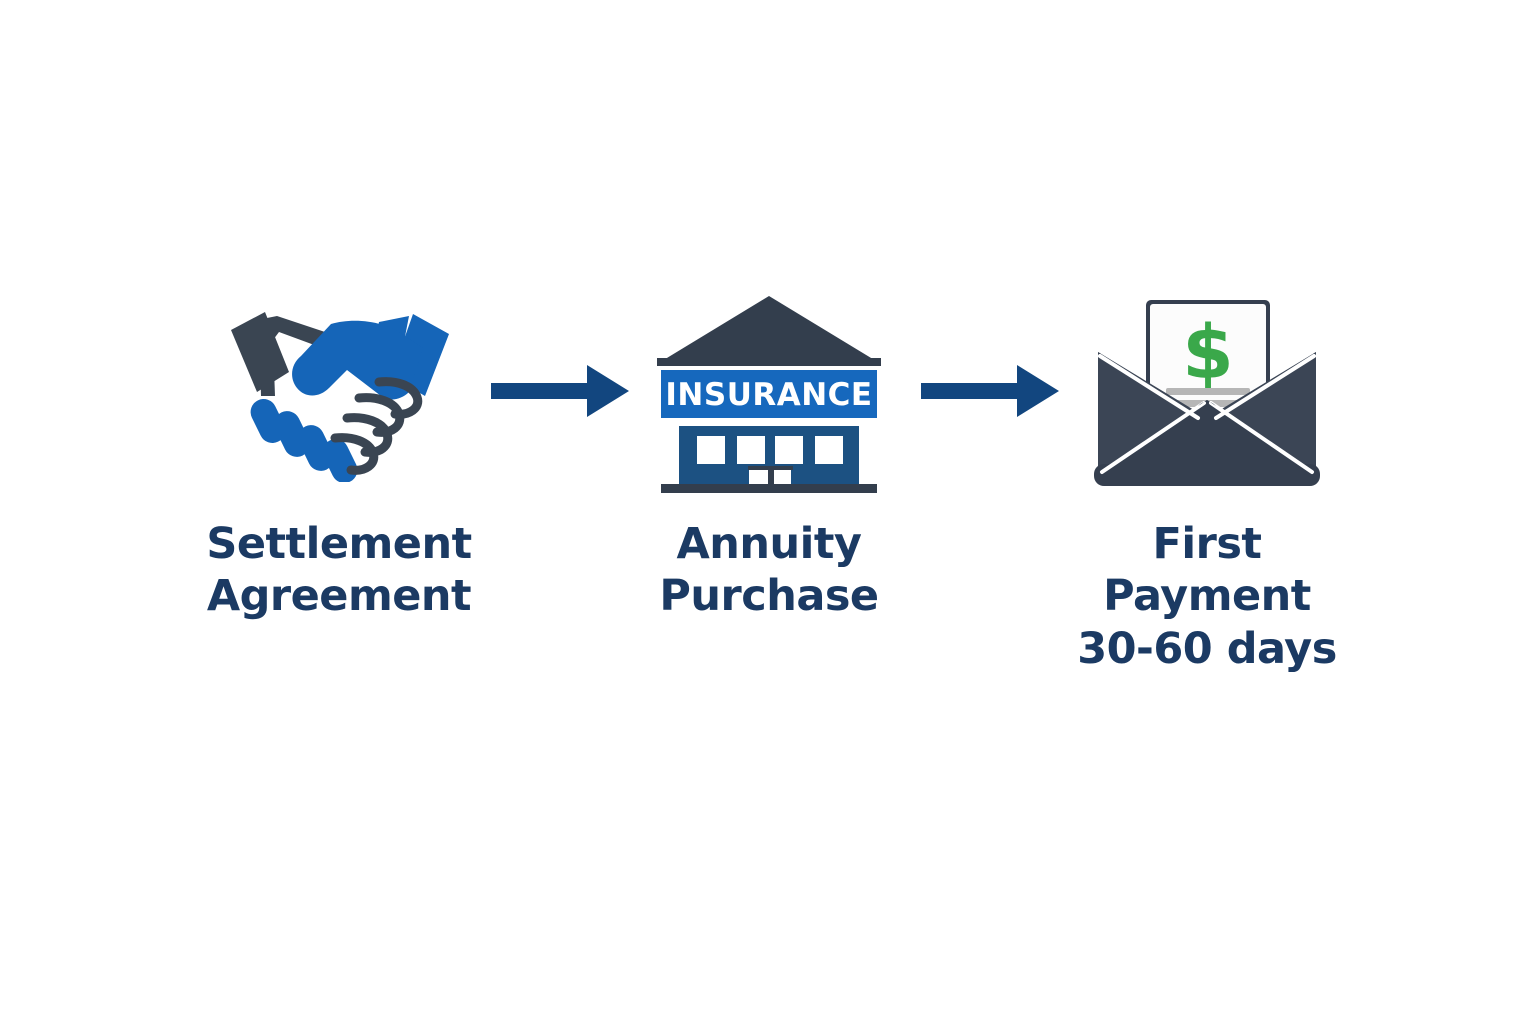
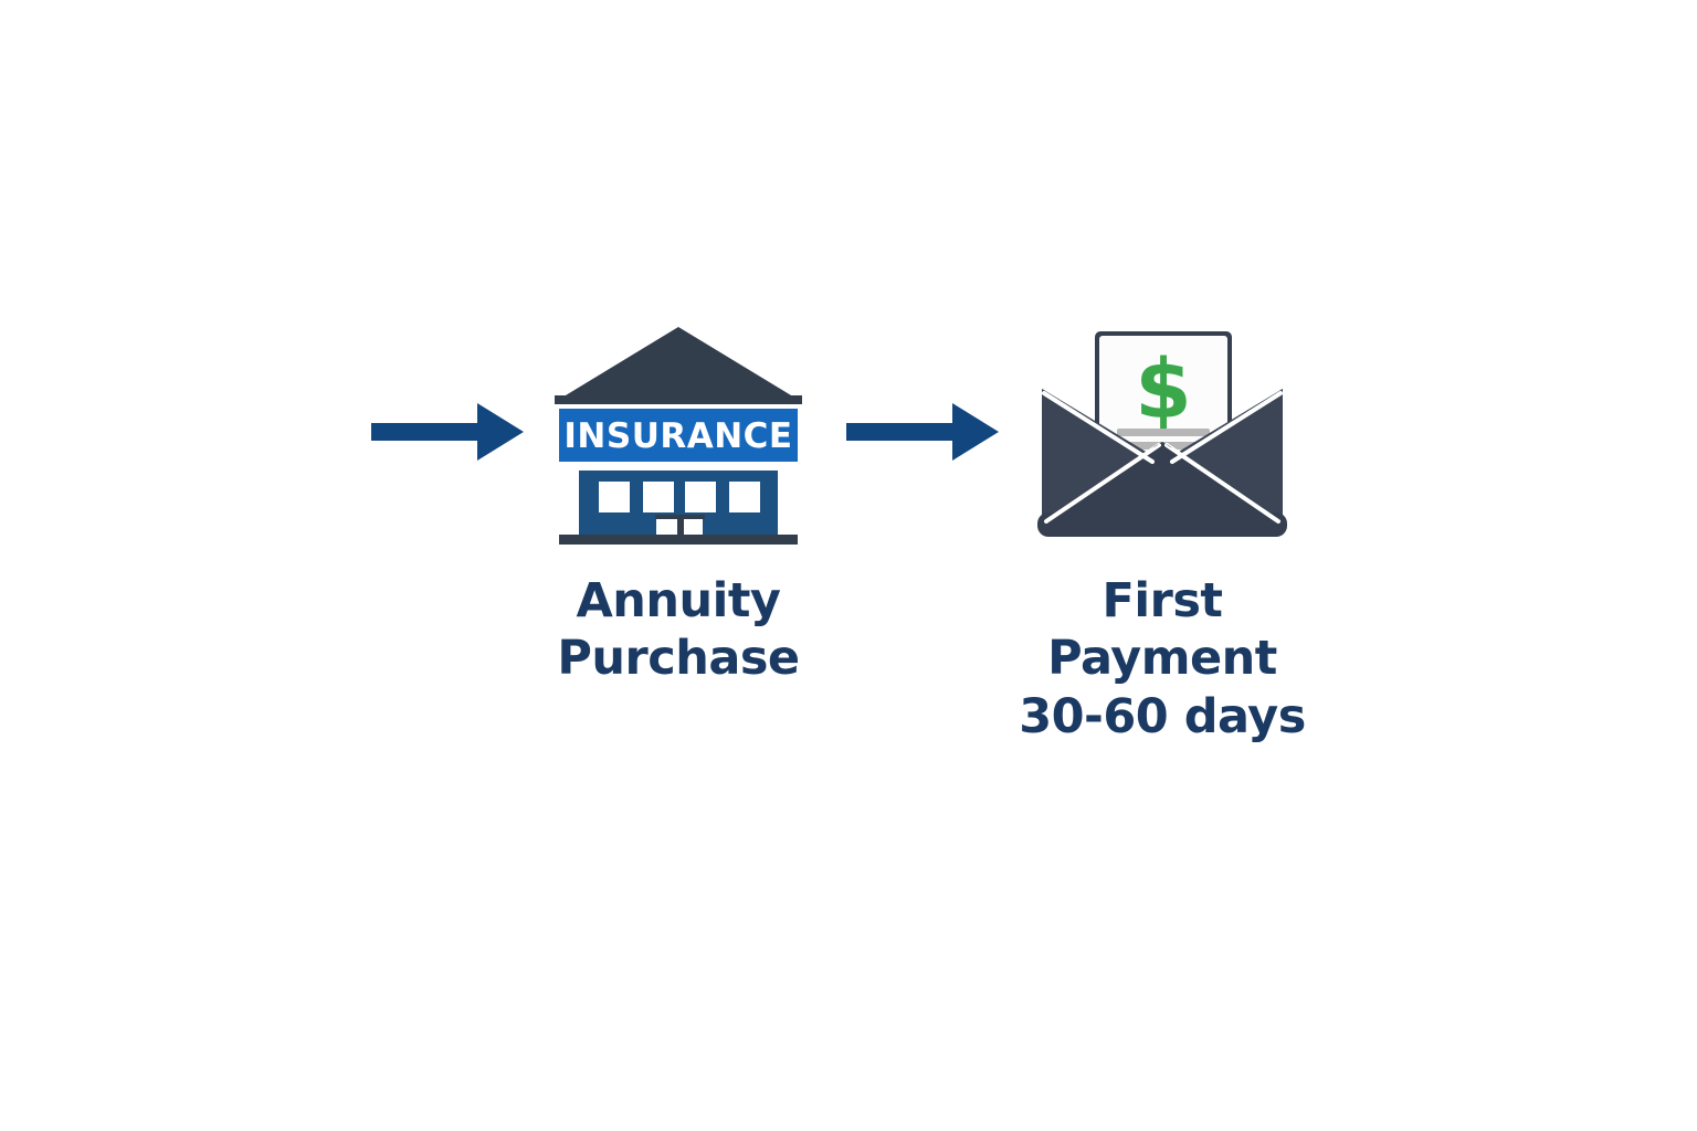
- Settlement
- Agreement
  INSURANCE
  Annuity Purchase
  $
  First Payment
  30-60 days
